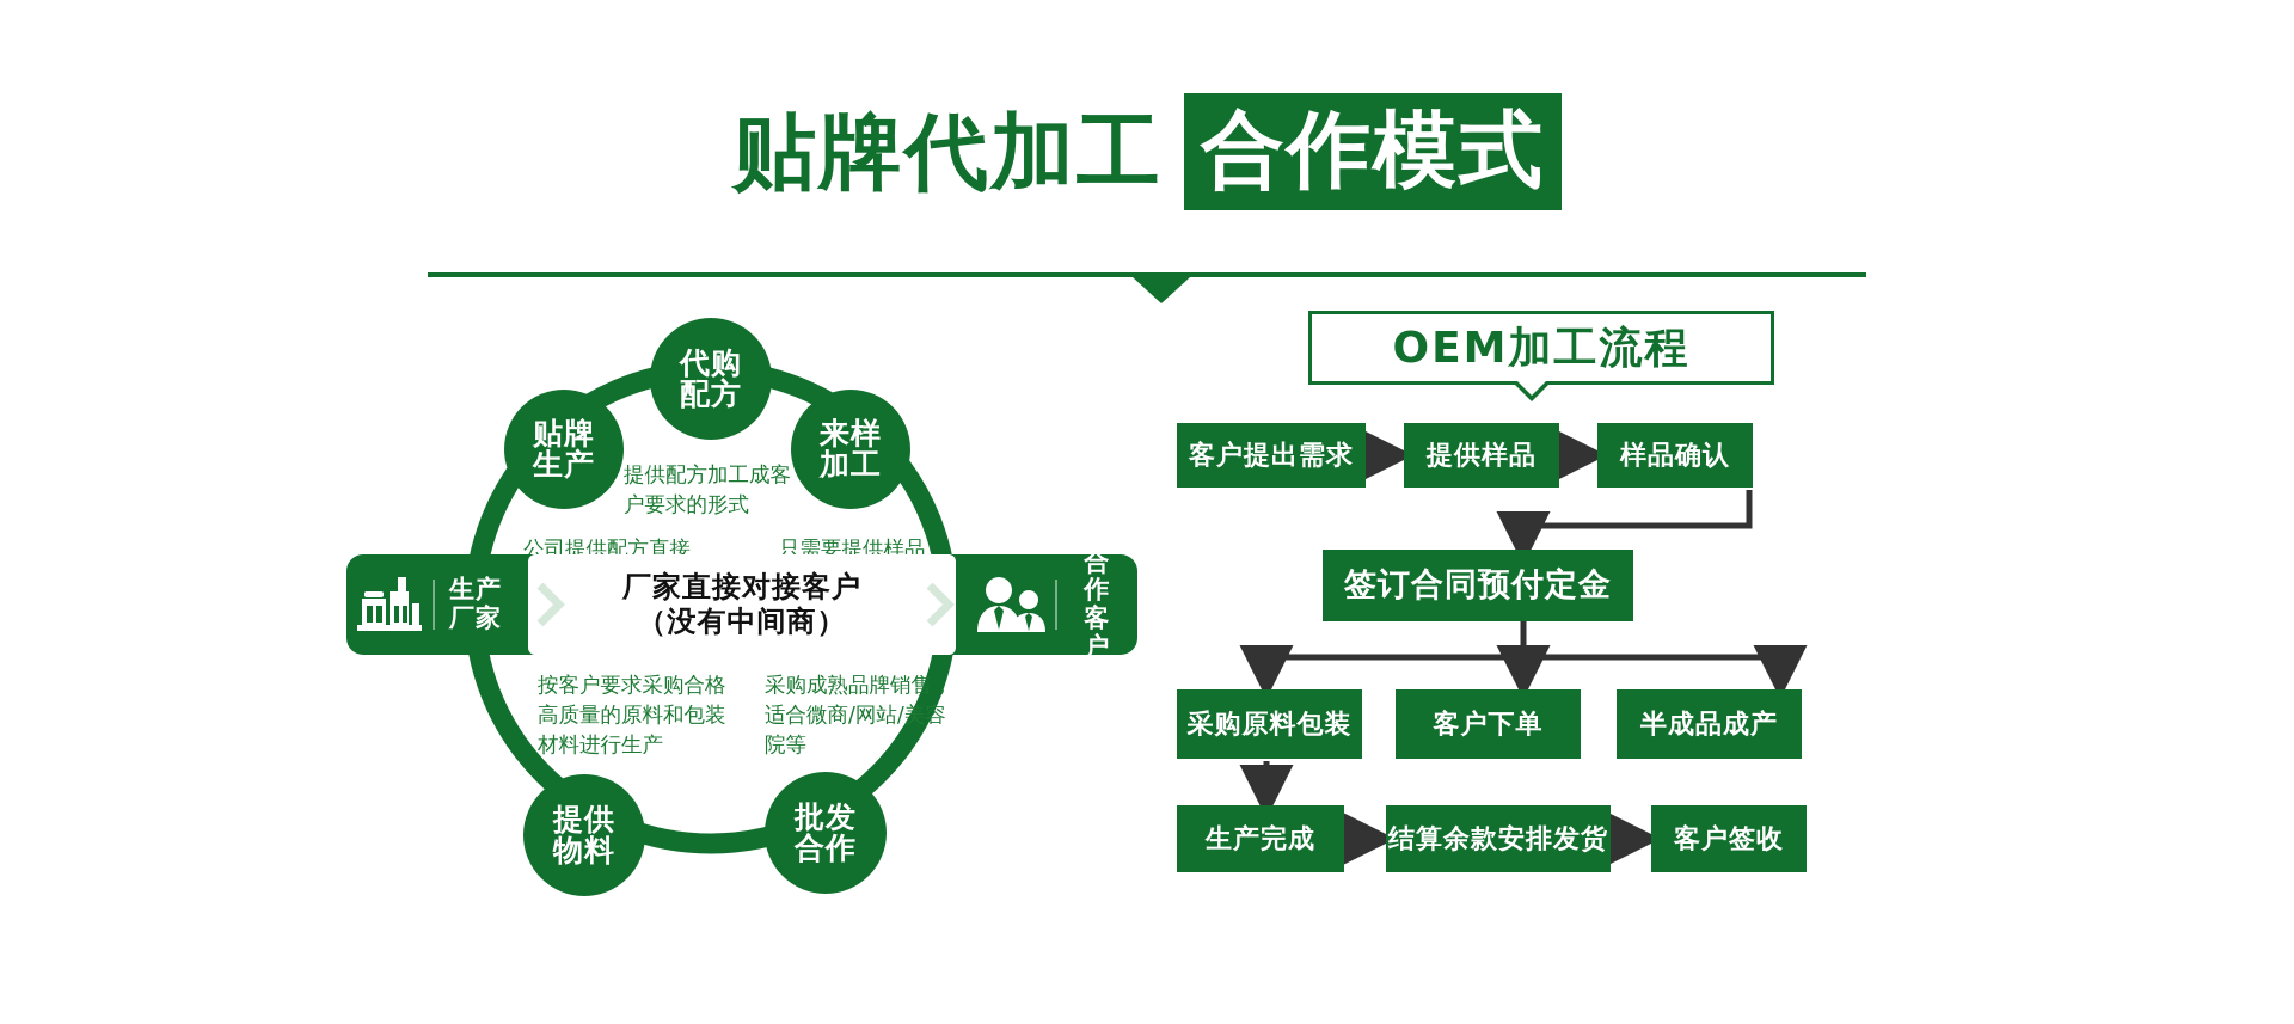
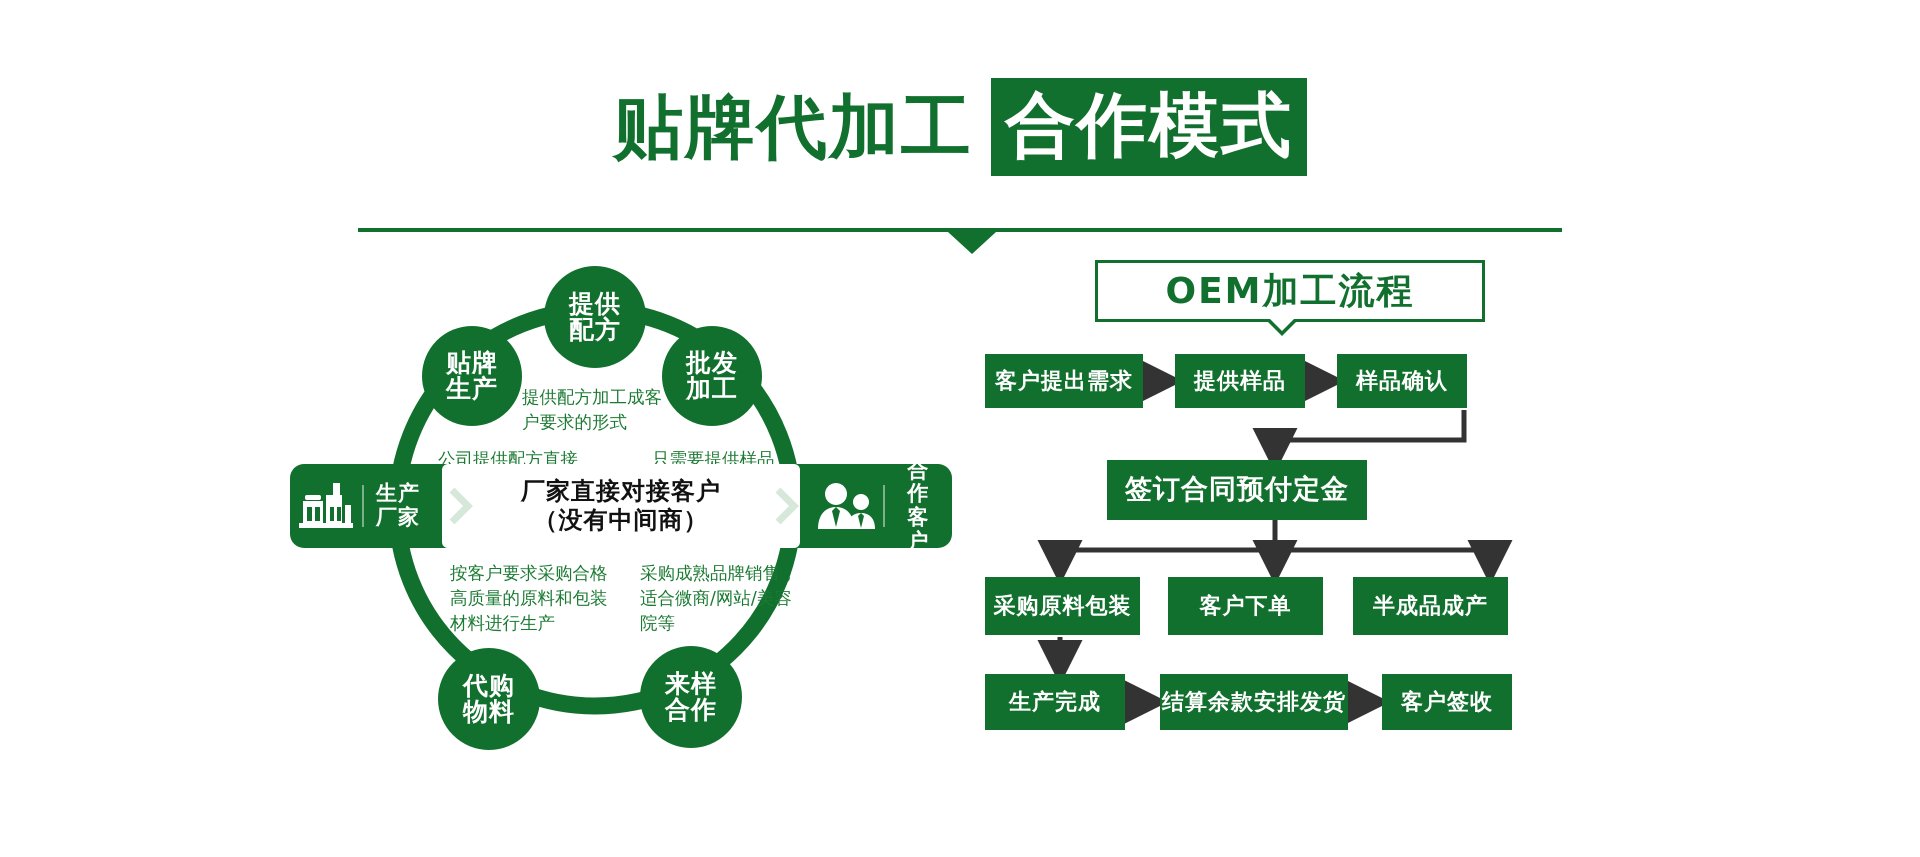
  贴牌代加工
  合作模式
- 代购
+ 提供
  配方
  贴牌
  生产
- 来样
+ 批发
  加工
- 提供
+ 代购
  物料
- 批发
+ 来样
  合作
  提供配方加工成客
  户要求的形式
  公司提供配方直接
  只需要提供样品
  按客户要求采购合格
  高质量的原料和包装
  材料进行生产
  采购成熟品牌销售，
  适合微商/网站/美容
  院等
  生产
  厂家
  厂家直接对接客户
  （没有中间商）
  合作
  客户
  OEM加工流程
  客户提出需求
  提供样品
  样品确认
  签订合同预付定金
  采购原料包装
  客户下单
  半成品成产
  生产完成
  结算余款安排发货
  客户签收
